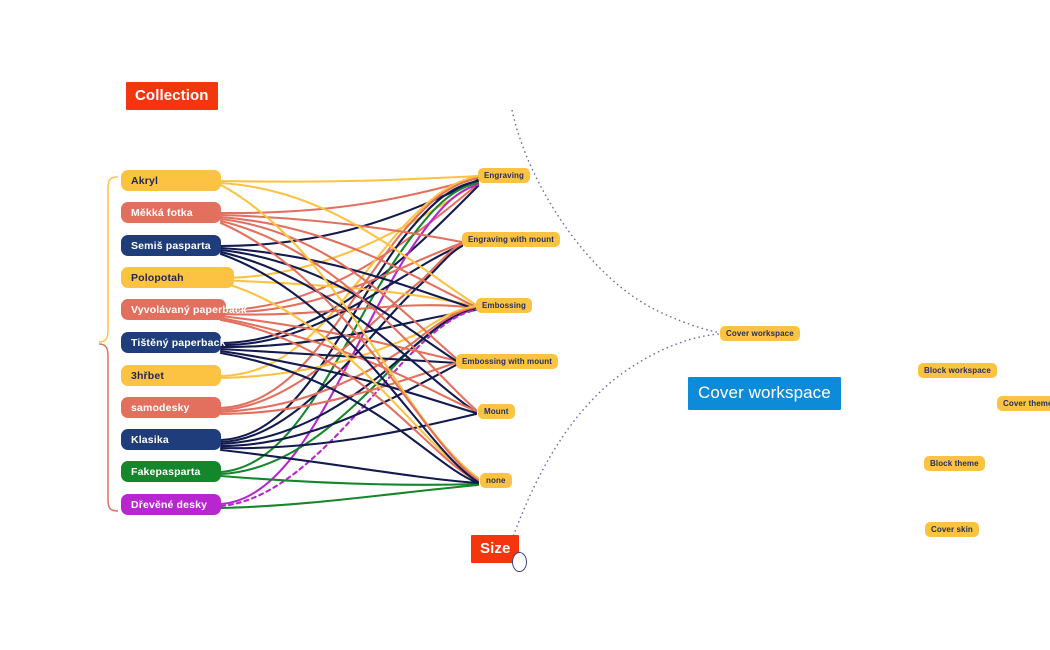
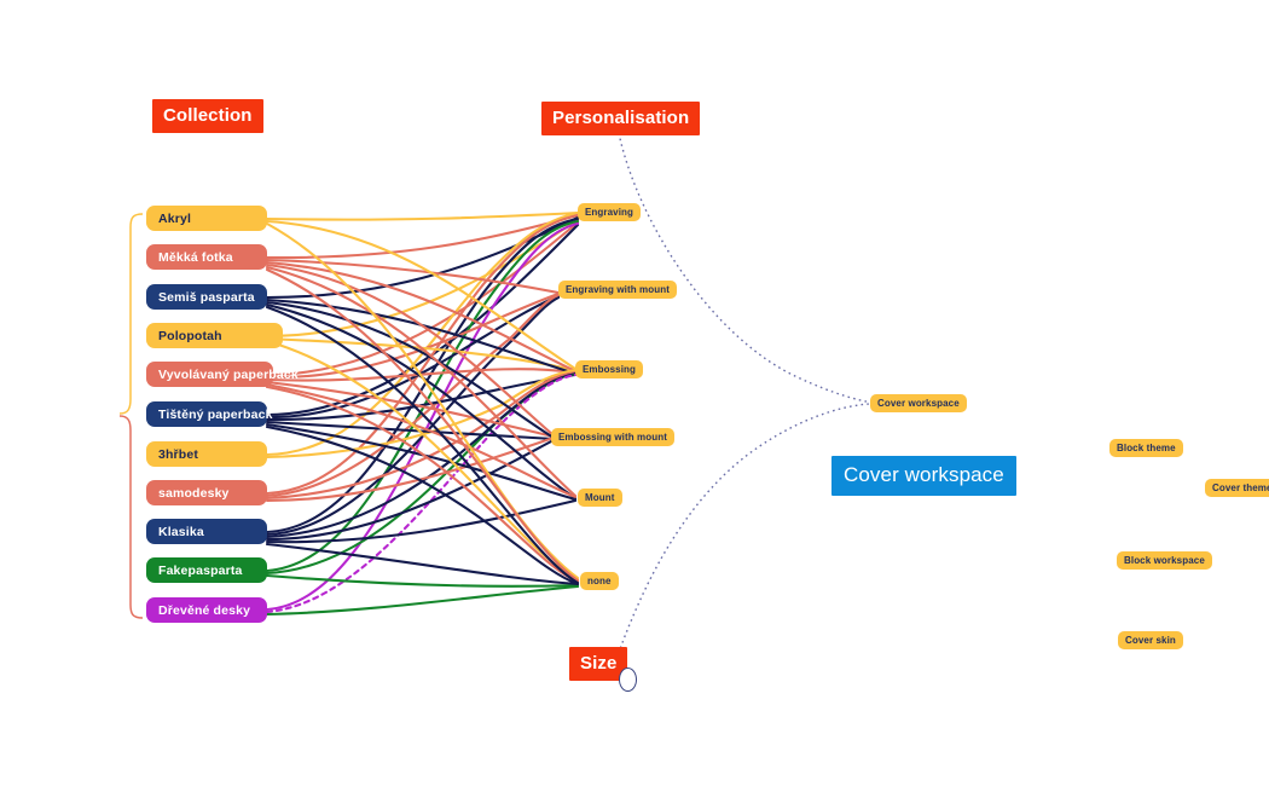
  Collection
+ Personalisation
  Size
  Cover workspace
  Akryl
  Měkká fotka
  Semiš pasparta
  Polopotah
  Vyvolávaný paperback
  Tištěný paperback
  3hřbet
  samodesky
  Klasika
  Fakepasparta
  Dřevěné desky
  Engraving
  Engraving with mount
  Embossing
  Embossing with mount
  Mount
  none
  Cover workspace
- Block workspace
+ Block theme
  Cover them
- Block theme
+ Block workspace
  Cover skin
